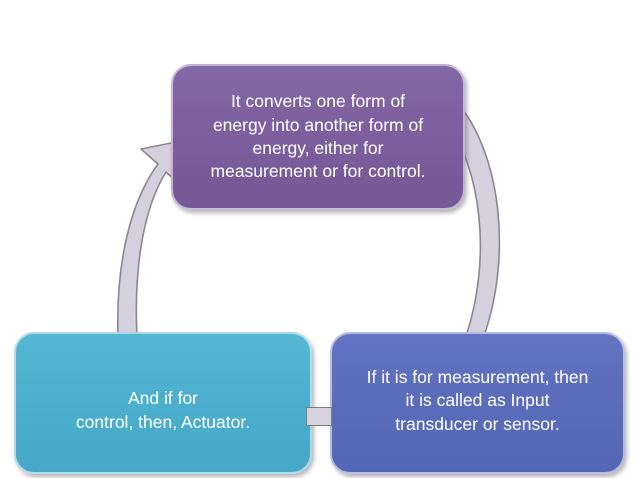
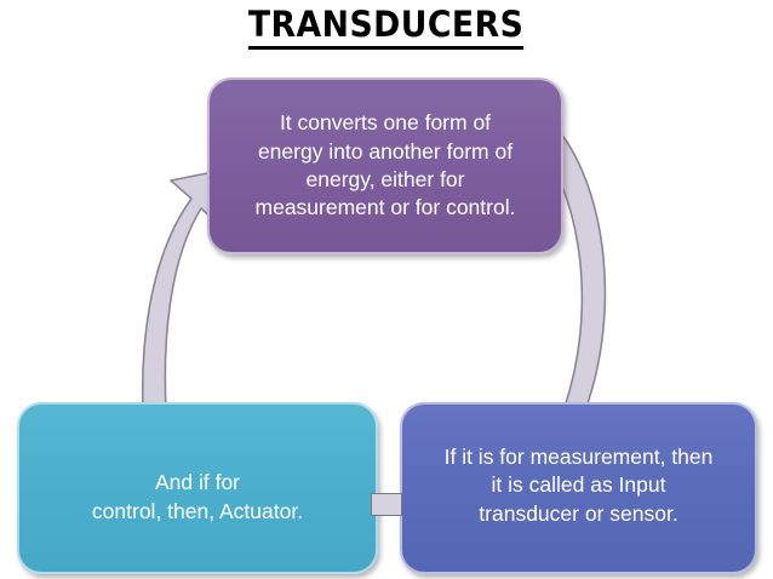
+ TRANSDUCERS
  It converts one form of
  energy into another form of
  energy, either for
  measurement or for control.
  And if for
  control, then, Actuator.
  If it is for measurement, then
  it is called as Input
  transducer or sensor.
